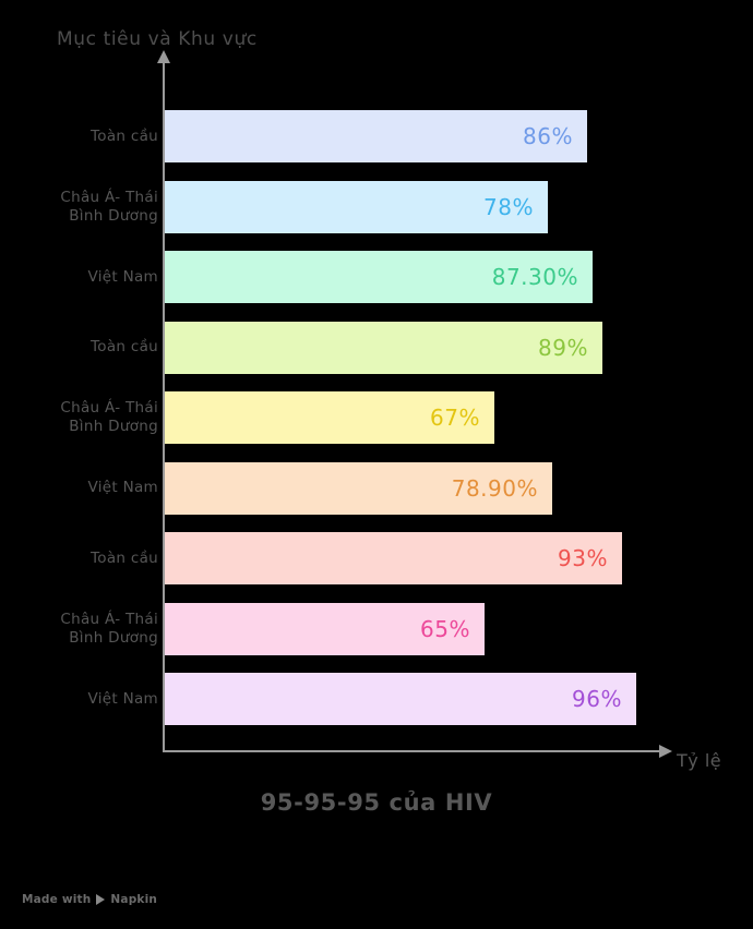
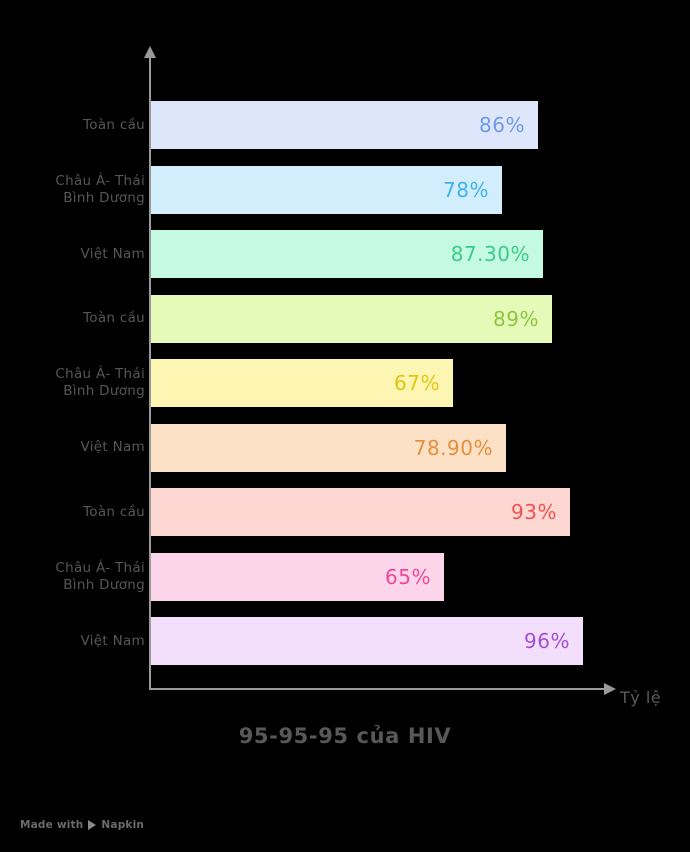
- Mục tiêu và Khu vực
  Tỷ lệ
  Toàn cầu
  86%
  Châu Á- Thái
  Bình Dương
  78%
  Việt Nam
  87.30%
  Toàn cầu
  89%
  Châu Á- Thái
  Bình Dương
  67%
  Việt Nam
  78.90%
  Toàn cầu
  93%
  Châu Á- Thái
  Bình Dương
  65%
  Việt Nam
  96%
  95-95-95 của HIV
  Made with
  Napkin
